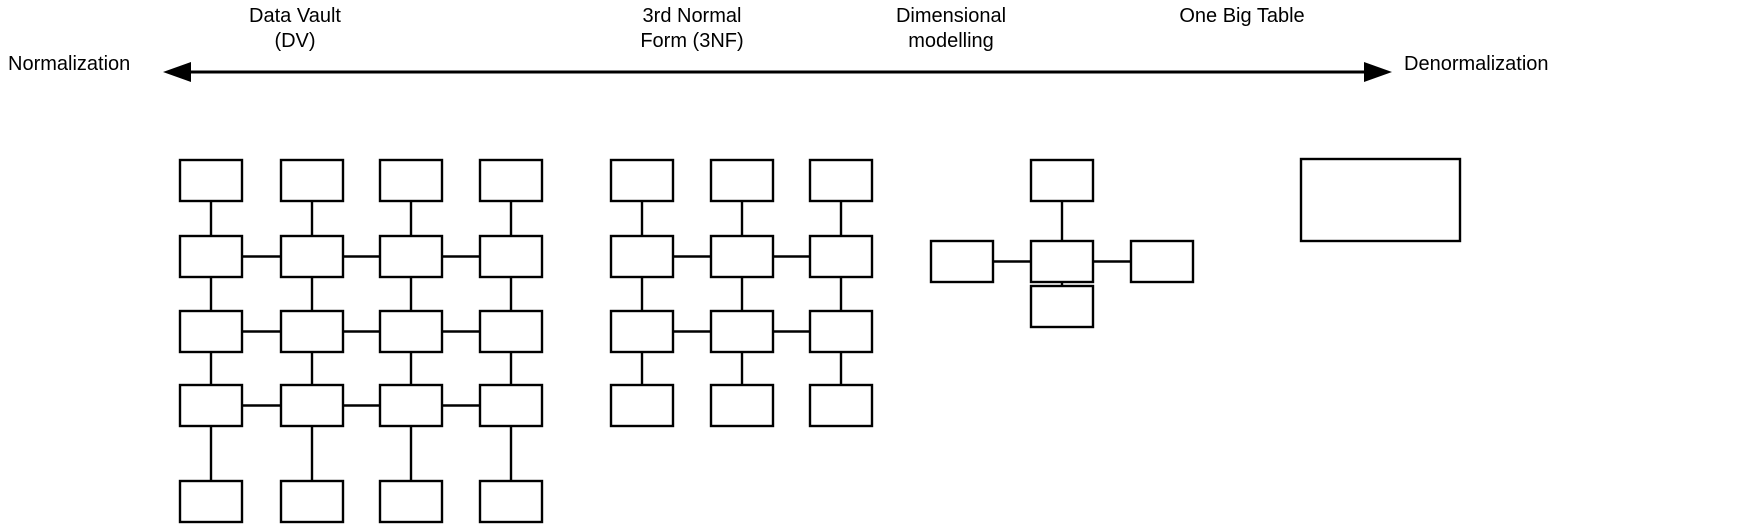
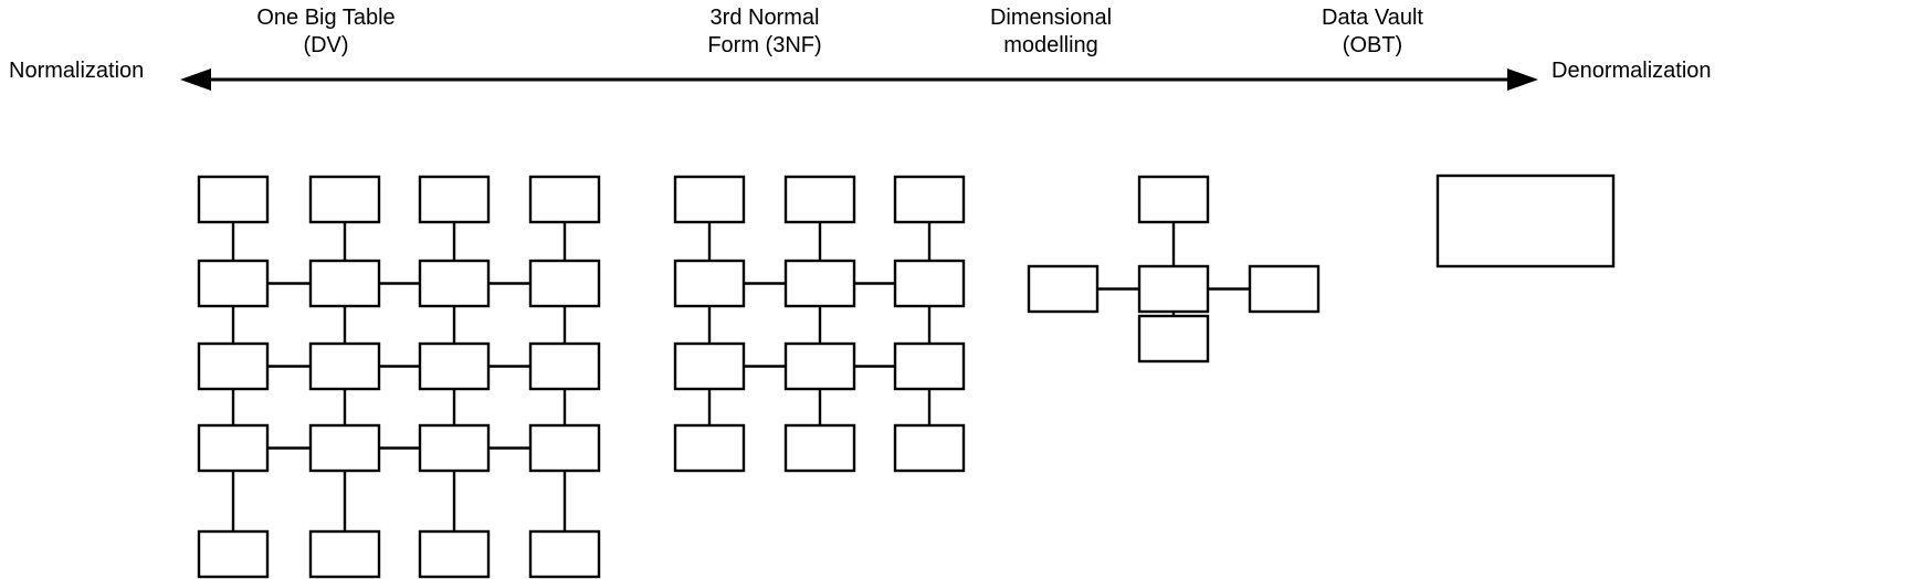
  Normalization
  Denormalization
- Data Vault
+ One Big Table
  (DV)
  3rd Normal
  Form (3NF)
  Dimensional
  modelling
- One Big Table
+ Data Vault
+ (OBT)
